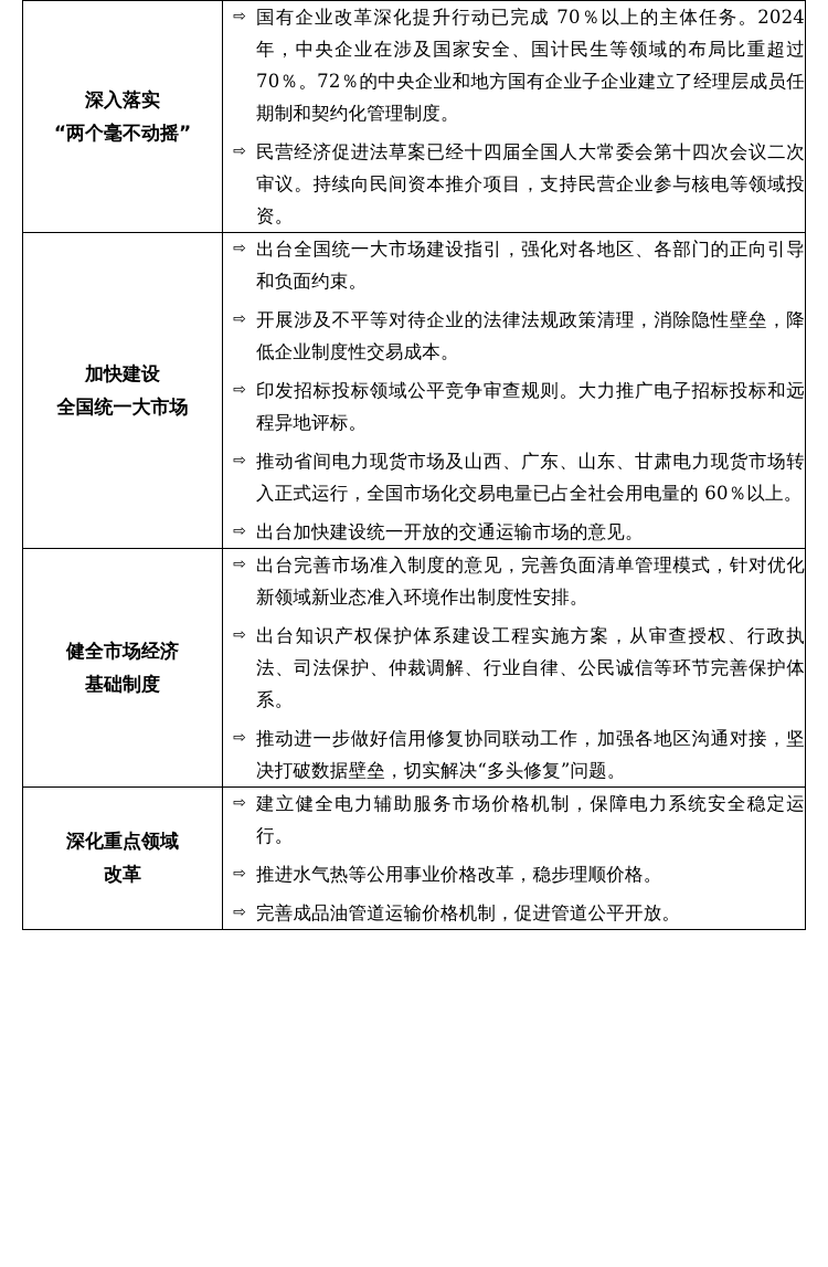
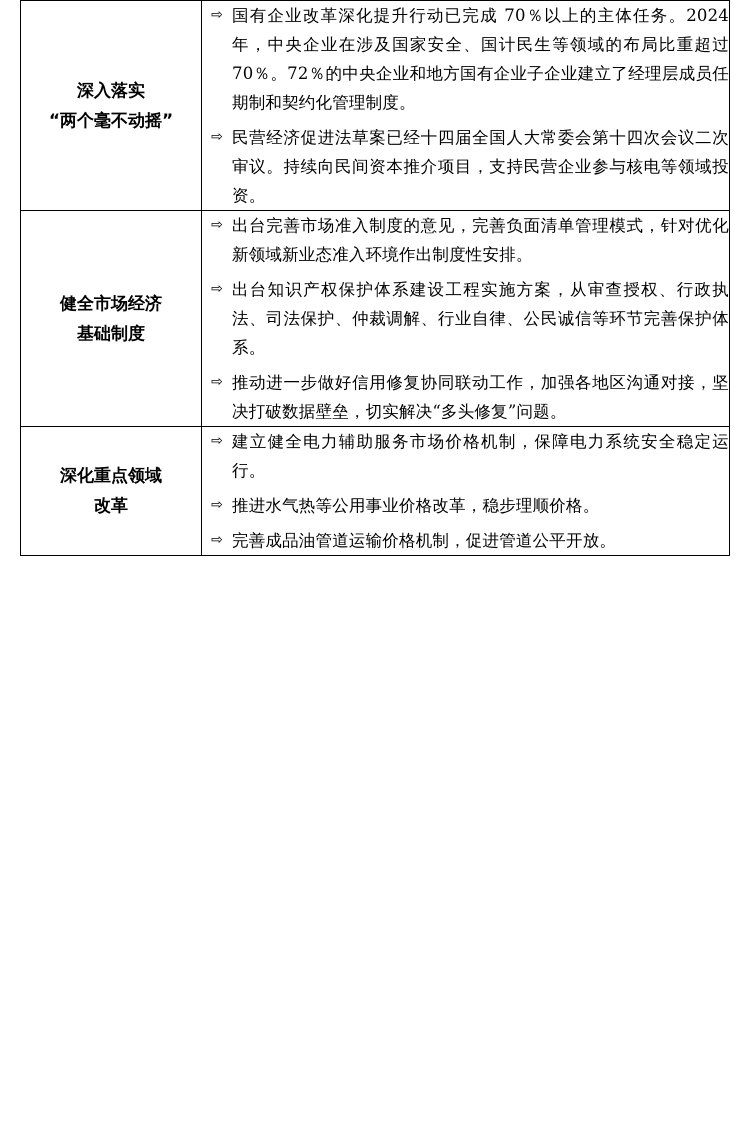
  深入落实 “两个毫不动摇”	⇨ 国有企业改革深化提升行动已完成 70％以上的主体任务。2024 年，中央企业在涉及国家安全、国计民生等领域的布局比重超过 70％。72％的中央企业和地方国有企业子企业建立了经理层成员任期制和契约化管理制度。 ⇨ 民营经济促进法草案已经十四届全国人大常委会第十四次会议二次审议。持续向民间资本推介项目，支持民营企业参与核电等领域投资。
- 加快建设 全国统一大市场	⇨ 出台全国统一大市场建设指引，强化对各地区、各部门的正向引导和负面约束。 ⇨ 开展涉及不平等对待企业的法律法规政策清理，消除隐性壁垒，降低企业制度性交易成本。 ⇨ 印发招标投标领域公平竞争审查规则。大力推广电子招标投标和远程异地评标。 ⇨ 推动省间电力现货市场及山西、广东、山东、甘肃电力现货市场转入正式运行，全国市场化交易电量已占全社会用电量的 60％以上。 ⇨ 出台加快建设统一开放的交通运输市场的意见。
  健全市场经济 基础制度	⇨ 出台完善市场准入制度的意见，完善负面清单管理模式，针对优化新领域新业态准入环境作出制度性安排。 ⇨ 出台知识产权保护体系建设工程实施方案，从审查授权、行政执法、司法保护、仲裁调解、行业自律、公民诚信等环节完善保护体系。 ⇨ 推动进一步做好信用修复协同联动工作，加强各地区沟通对接，坚决打破数据壁垒，切实解决“多头修复”问题。
  深化重点领域 改革	⇨ 建立健全电力辅助服务市场价格机制，保障电力系统安全稳定运行。 ⇨ 推进水气热等公用事业价格改革，稳步理顺价格。 ⇨ 完善成品油管道运输价格机制，促进管道公平开放。
